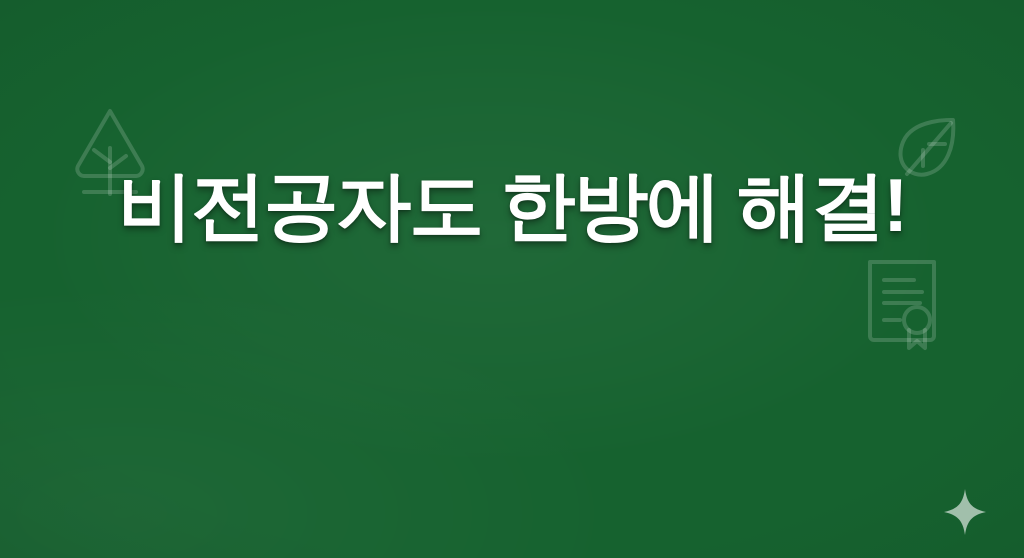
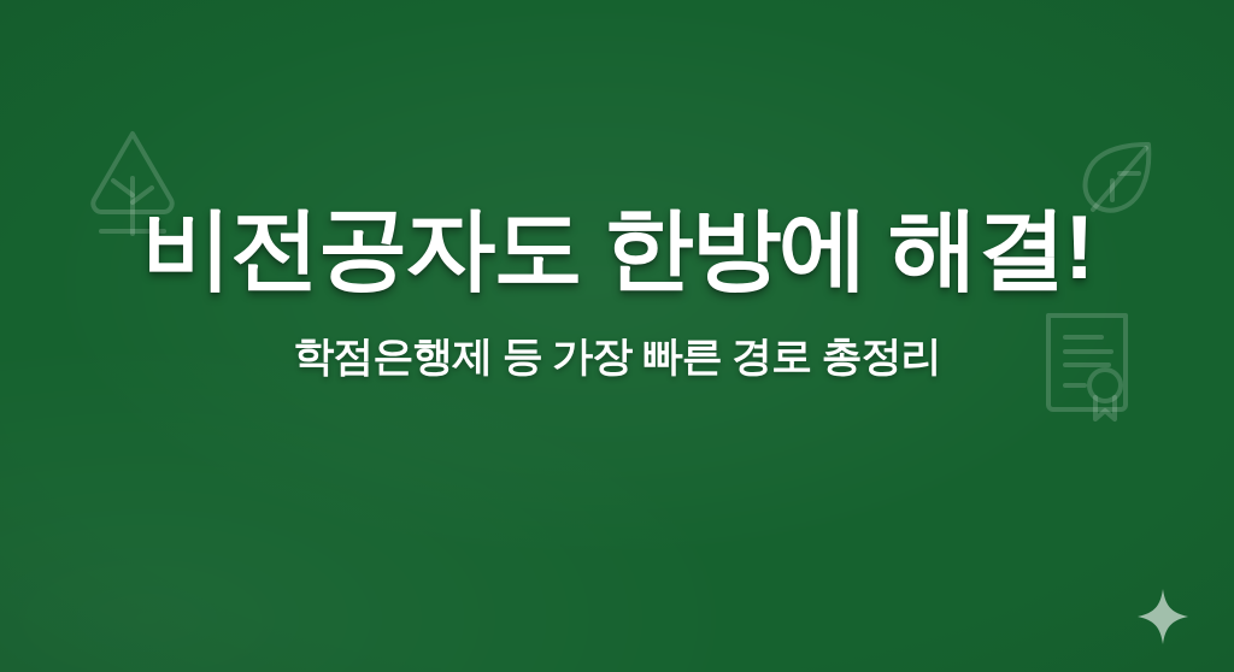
  비전공자도 한방에 해결!
+ 학점은행제 등 가장 빠른 경로 총정리
